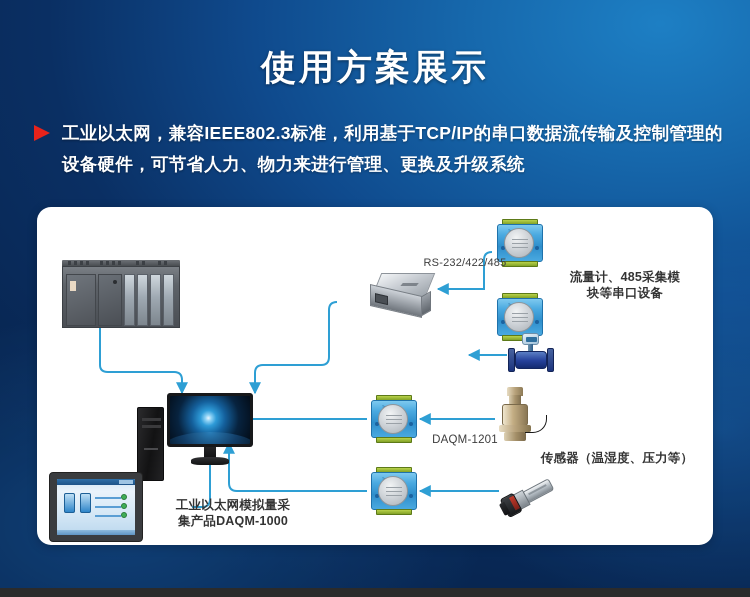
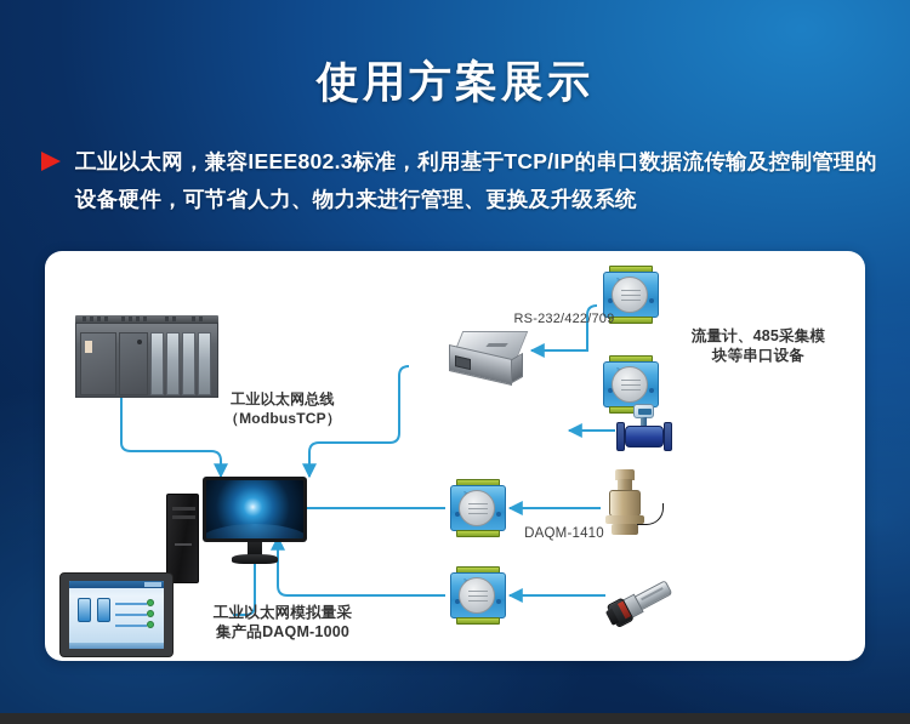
  使用方案展示
  工业以太网，兼容IEEE802.3标准，利用基于TCP/IP的串口数据流传输及控制管理的设备硬件，可节省人力、物力来进行管理、更换及升级系统
- RS-232/422/485
+ RS-232/422/709
  流量计、485采集模
  块等串口设备
+ 工业以太网总线
+ （ModbusTCP）
- DAQM-1201
+ DAQM-1410
- 传感器（温湿度、压力等）
  工业以太网模拟量采
  集产品DAQM-1000
